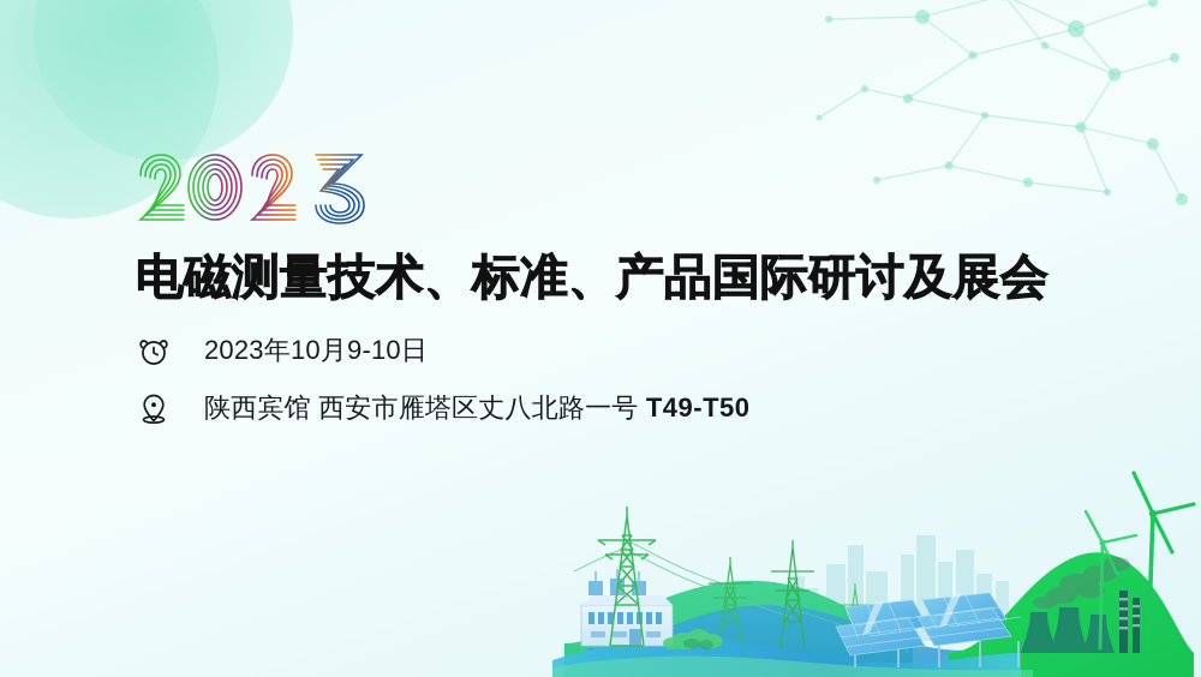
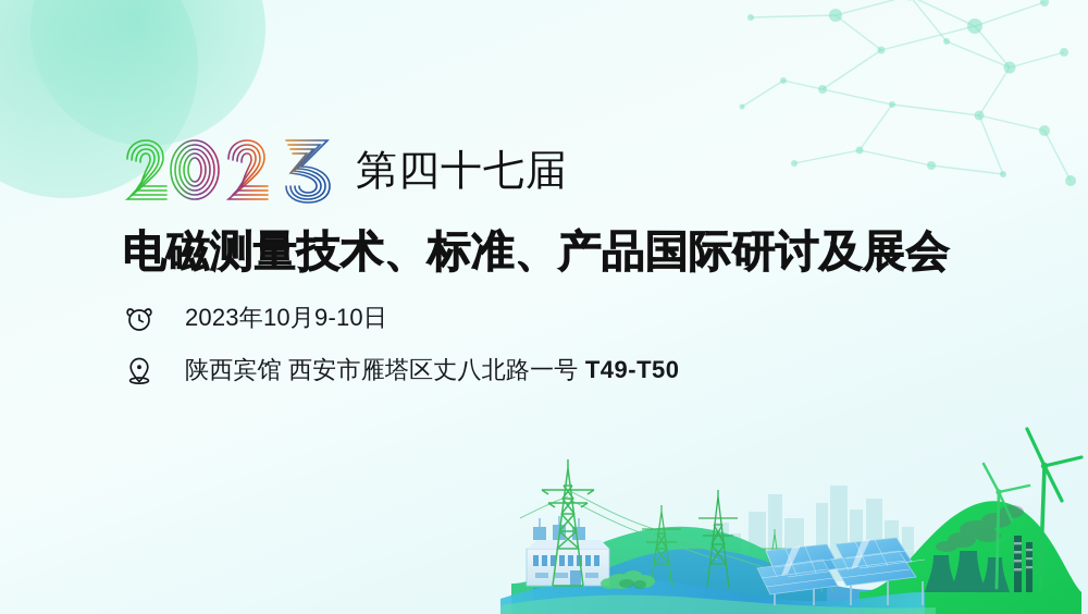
+ 第四十七届
  电磁测量技术、标准、产品国际研讨及展会
  2023年10月9-10日
  陕西宾馆 西安市雁塔区丈八北路一号 T49-T50
